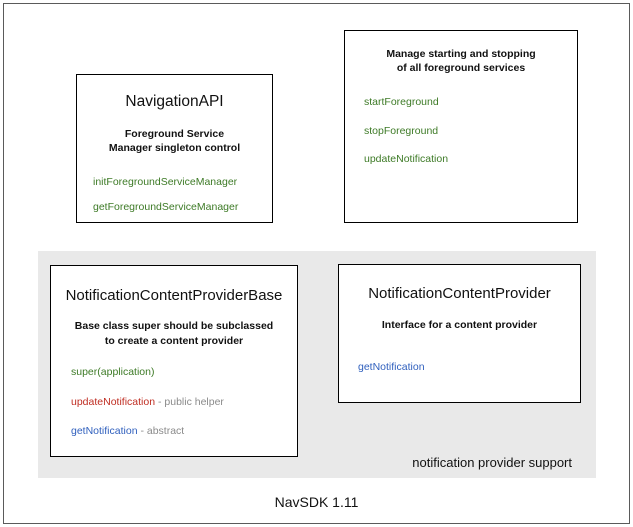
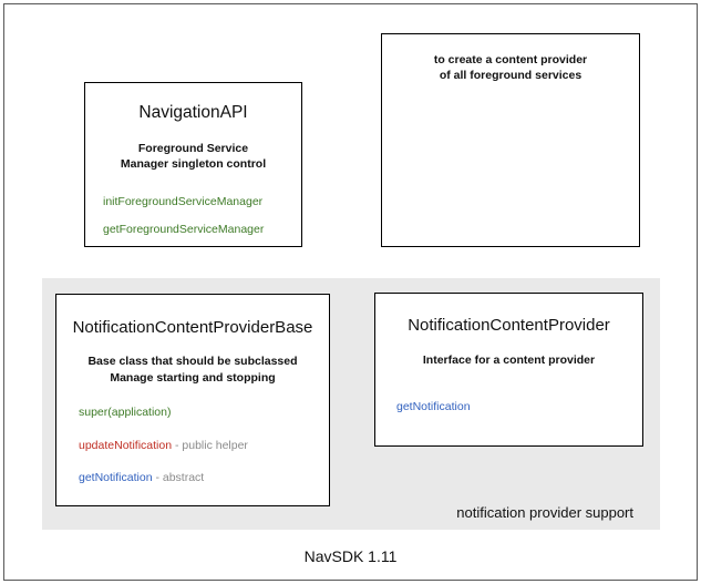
  notification provider support
  NavigationAPI
  Foreground Service
  Manager singleton control
  initForegroundServiceManager
  getForegroundServiceManager
- Manage starting and stopping
+ to create a content provider
  of all foreground services
- startForeground
- stopForeground
- updateNotification
  NotificationContentProviderBase
- Base class super should be subclassed
+ Base class that should be subclassed
- to create a content provider
+ Manage starting and stopping
  super(application)
  updateNotification - public helper
  getNotification - abstract
  NotificationContentProvider
  Interface for a content provider
  getNotification
  NavSDK 1.11
